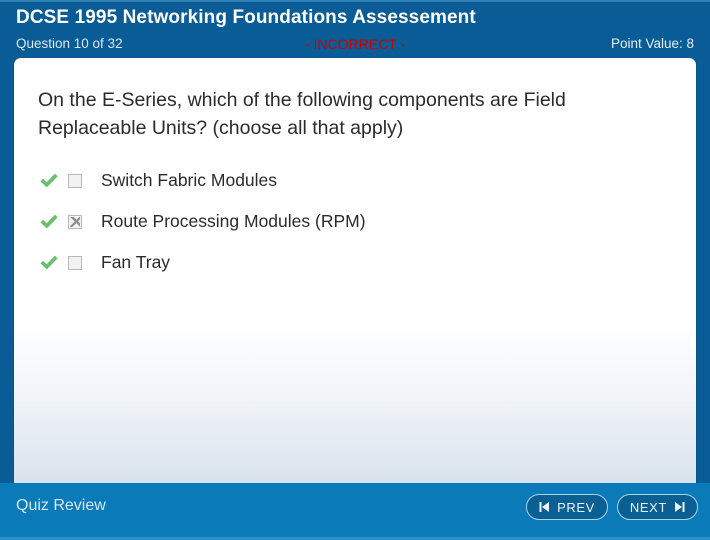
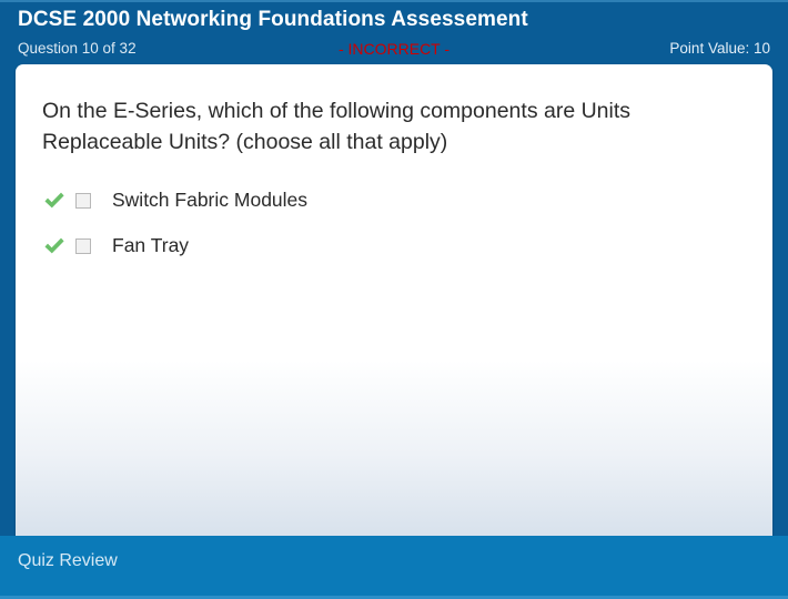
- DCSE 1995 Networking Foundations Assessement
+ DCSE 2000 Networking Foundations Assessement
  Question 10 of 32
  - INCORRECT -
- Point Value: 8
+ Point Value: 10
- On the E-Series, which of the following components are Field Replaceable Units? (choose all that apply)
+ On the E-Series, which of the following components are Units Replaceable Units? (choose all that apply)
  Switch Fabric Modules
- Route Processing Modules (RPM)
  Fan Tray
  Quiz Review
- PREV
- NEXT
